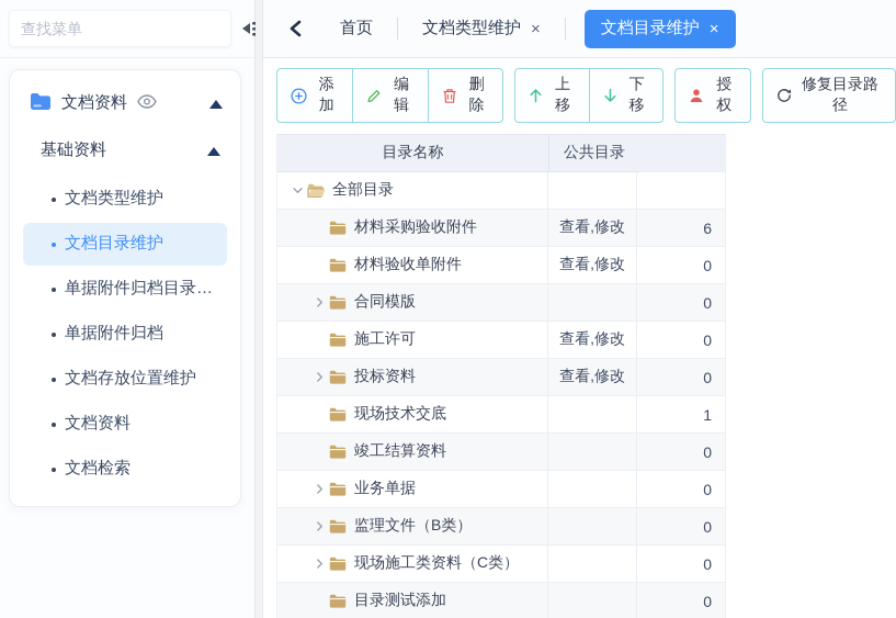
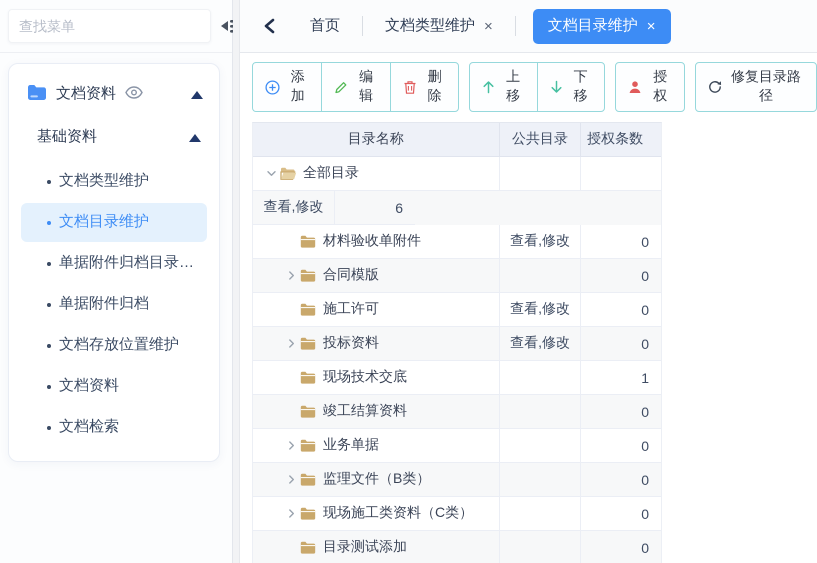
  查找菜单
  文档资料
  基础资料
  文档类型维护
  文档目录维护
  单据附件归档目录…
  单据附件归档
  文档存放位置维护
  文档资料
  文档检索
  首页
  文档类型维护
  ×
  文档目录维护
  ×
  添加
  编辑
  删除
  上移
  下移
  授权
  修复目录路径
  目录名称
  公共目录
+ 授权条数
  全部目录
- 材料采购验收附件
  查看,修改
  6
  材料验收单附件
  查看,修改
  0
  合同模版
  0
  施工许可
  查看,修改
  0
  投标资料
  查看,修改
  0
  现场技术交底
  1
  竣工结算资料
  0
  业务单据
  0
  监理文件（B类）
  0
  现场施工类资料（C类）
  0
  目录测试添加
  0
